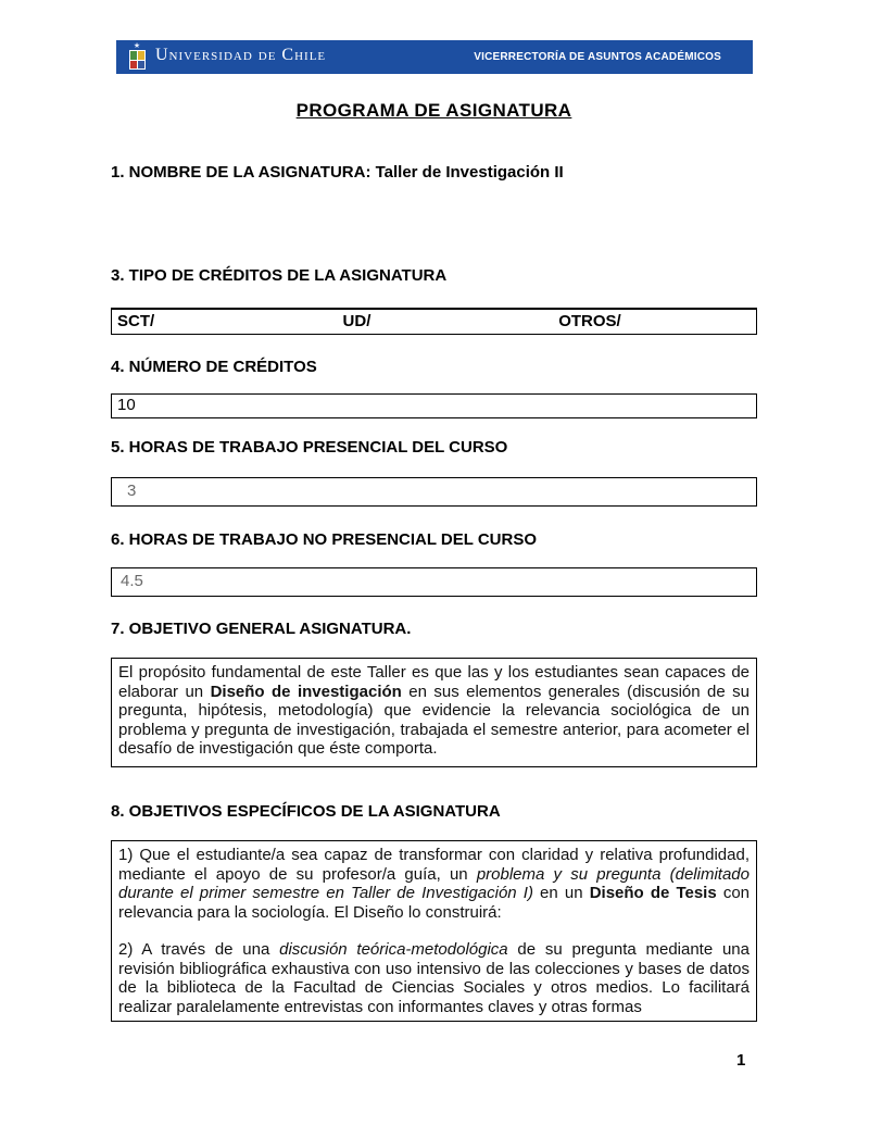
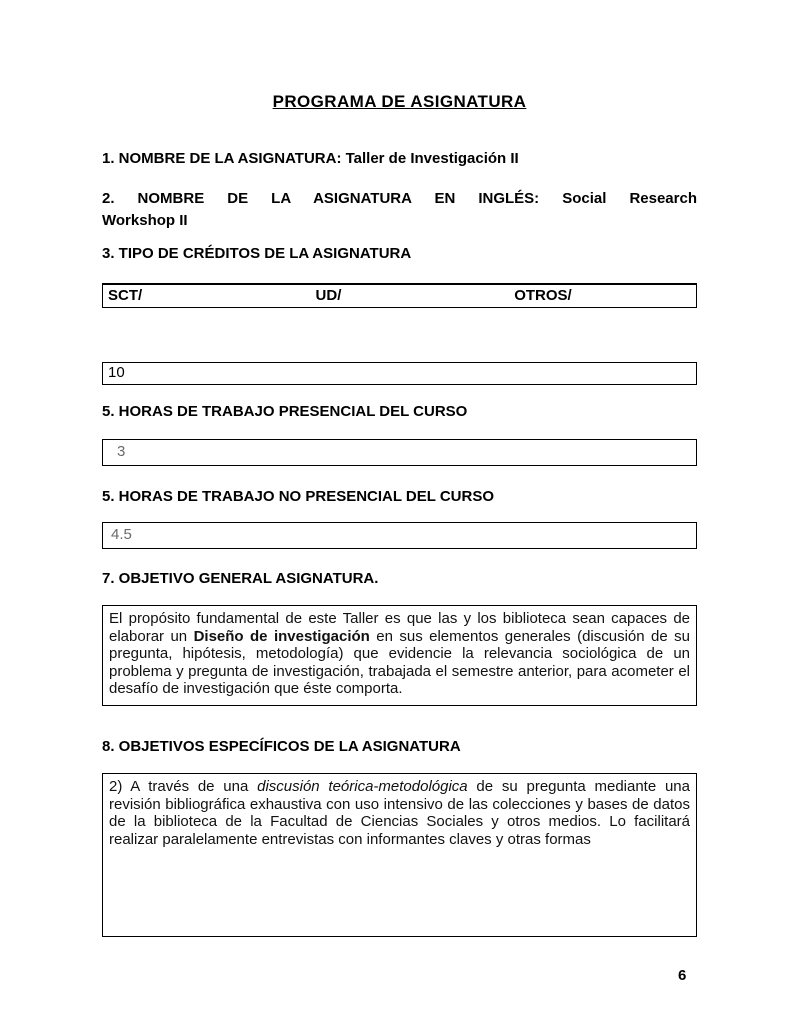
- Universidad de Chile
- VICERRECTORÍA DE ASUNTOS ACADÉMICOS
  PROGRAMA DE ASIGNATURA
  1. NOMBRE DE LA ASIGNATURA: Taller de Investigación II
+ 2. NOMBRE DE LA ASIGNATURA EN INGLÉS: Social Research
+ Workshop II
  3. TIPO DE CRÉDITOS DE LA ASIGNATURA
  SCT/
  UD/
  OTROS/
- 4. NÚMERO DE CRÉDITOS
  10
  5. HORAS DE TRABAJO PRESENCIAL DEL CURSO
  3
- 6. HORAS DE TRABAJO NO PRESENCIAL DEL CURSO
+ 5. HORAS DE TRABAJO NO PRESENCIAL DEL CURSO
  4.5
  7. OBJETIVO GENERAL ASIGNATURA.
- El propósito fundamental de este Taller es que las y los estudiantes sean capaces de elaborar un Diseño de investigación en sus elementos generales (discusión de su pregunta, hipótesis, metodología) que evidencie la relevancia sociológica de un problema y pregunta de investigación, trabajada el semestre anterior, para acometer el desafío de investigación que éste comporta.
+ El propósito fundamental de este Taller es que las y los biblioteca sean capaces de elaborar un Diseño de investigación en sus elementos generales (discusión de su pregunta, hipótesis, metodología) que evidencie la relevancia sociológica de un problema y pregunta de investigación, trabajada el semestre anterior, para acometer el desafío de investigación que éste comporta.
  8. OBJETIVOS ESPECÍFICOS DE LA ASIGNATURA
- 1) Que el estudiante/a sea capaz de transformar con claridad y relativa profundidad, mediante el apoyo de su profesor/a guía, un problema y su pregunta (delimitado durante el primer semestre en Taller de Investigación I) en un Diseño de Tesis con relevancia para la sociología. El Diseño lo construirá:
  2) A través de una discusión teórica-metodológica de su pregunta mediante una revisión bibliográfica exhaustiva con uso intensivo de las colecciones y bases de datos de la biblioteca de la Facultad de Ciencias Sociales y otros medios. Lo facilitará realizar paralelamente entrevistas con informantes claves y otras formas
- 1
+ 6
